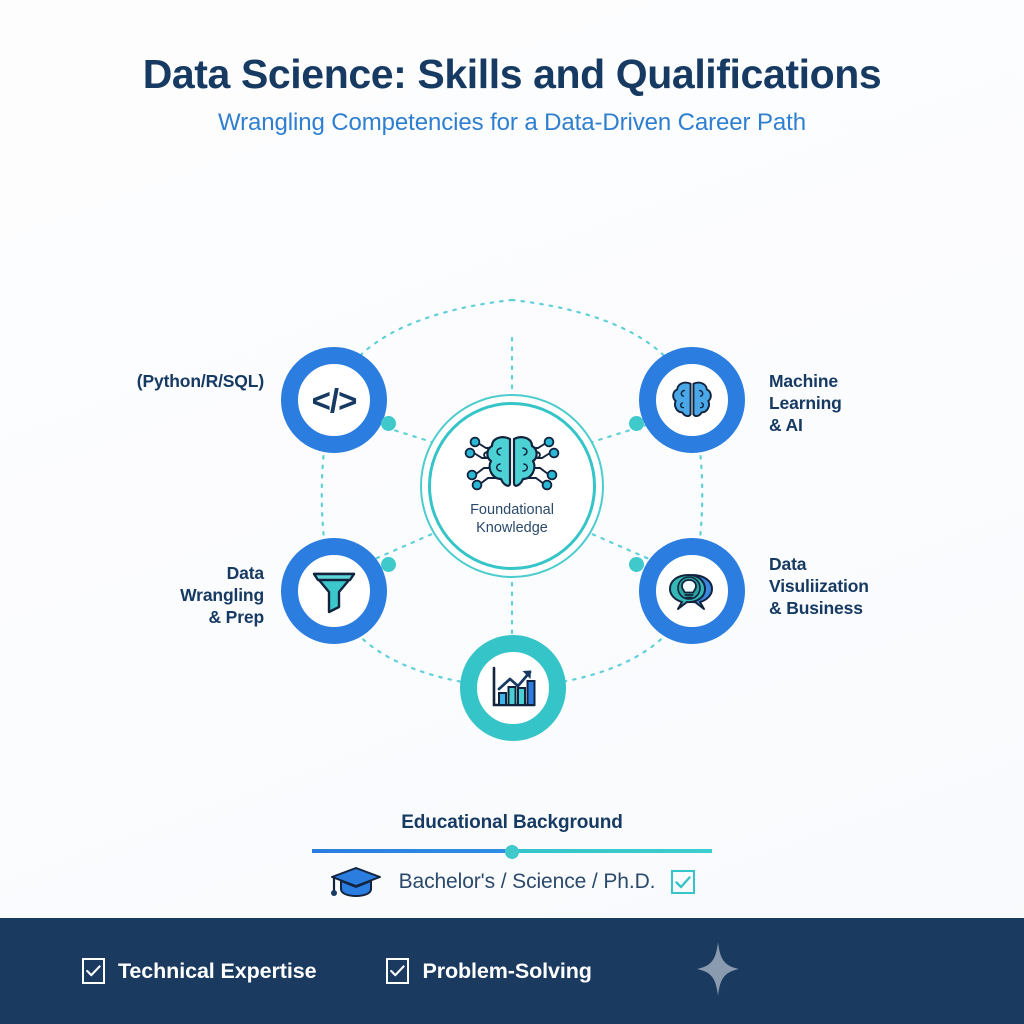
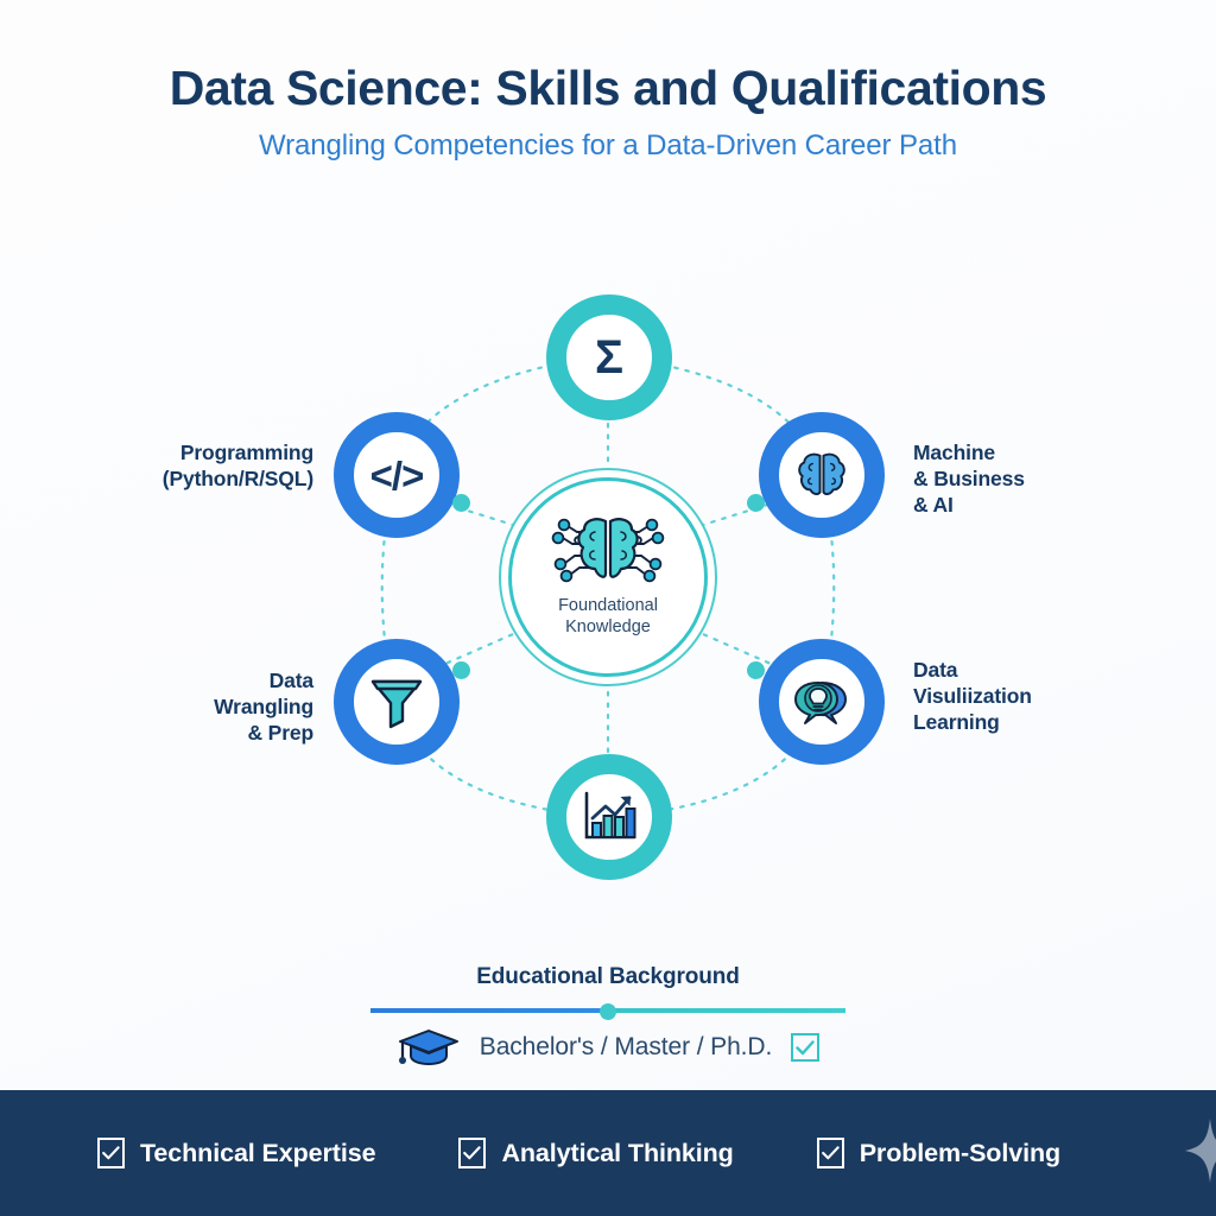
  Data Science: Skills and Qualifications
  Wrangling Competencies for a Data-Driven Career Path
+ Σ
  </>
+ Programming
  (Python/R/SQL)
  Machine
- Learning
+ & Business
  & AI
  Data
  Wrangling
  & Prep
  Data
  Visuliization
- & Business
+ Learning
  Foundational
  Knowledge
  Educational Background
- Bachelor's / Science / Ph.D.
+ Bachelor's / Master / Ph.D.
  Technical Expertise
+ Analytical Thinking
  Problem-Solving
